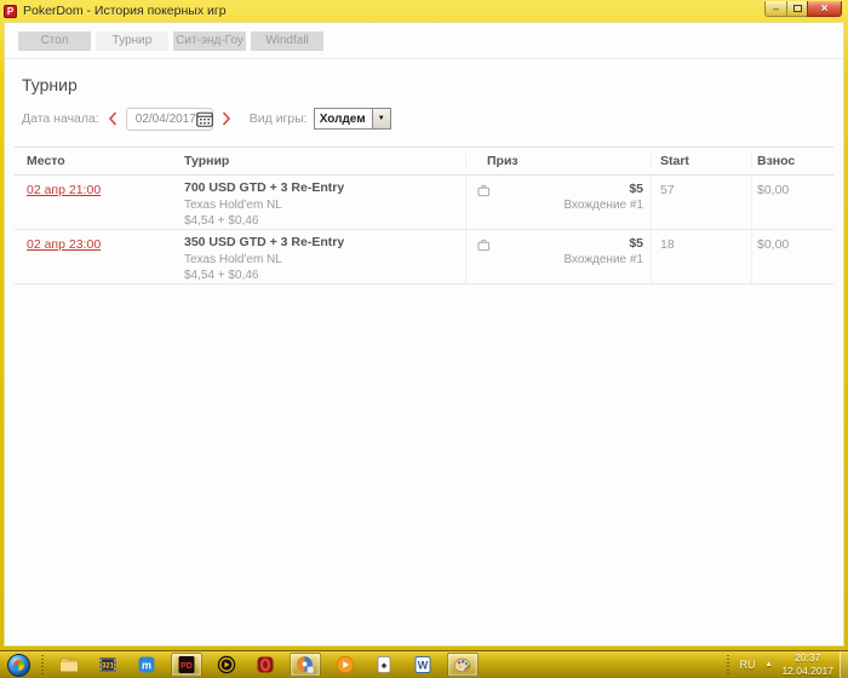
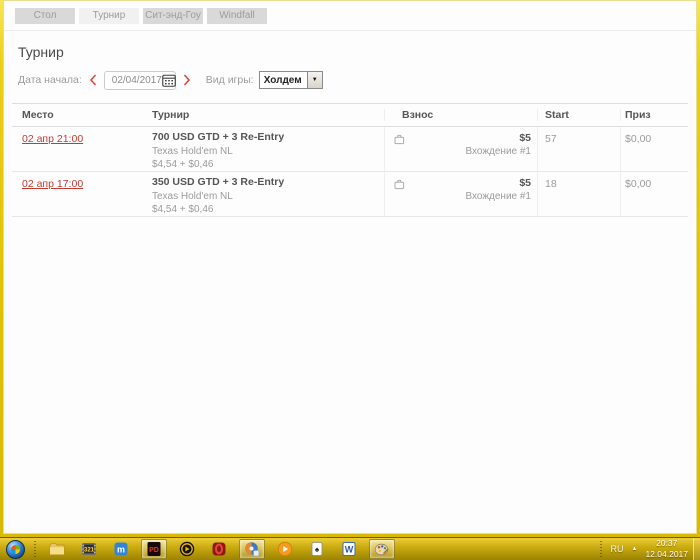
- P
- PokerDom - История покерных игр
- –
- ×
  Стол
  Турнир
  Сит-энд-Гоу
  Windfall
  Турнир
  Дата начала:
  02/04/2017
  Вид игры:
  Холдем
  Место
  Турнир
- Приз
+ Взнос
  Start
- Взнос
+ Приз
  02 апр 21:00
  700 USD GTD + 3 Re-Entry
  Texas Hold'em NL
  $4,54 + $0,46
  $5
  Вхождение #1
  57
  $0,00
- 02 апр 23:00
+ 02 апр 17:00
  350 USD GTD + 3 Re-Entry
  Texas Hold'em NL
  $4,54 + $0,46
  $5
  Вхождение #1
  18
  $0,00
  m
  ♠
  W
  RU
  20:37
  12.04.2017
